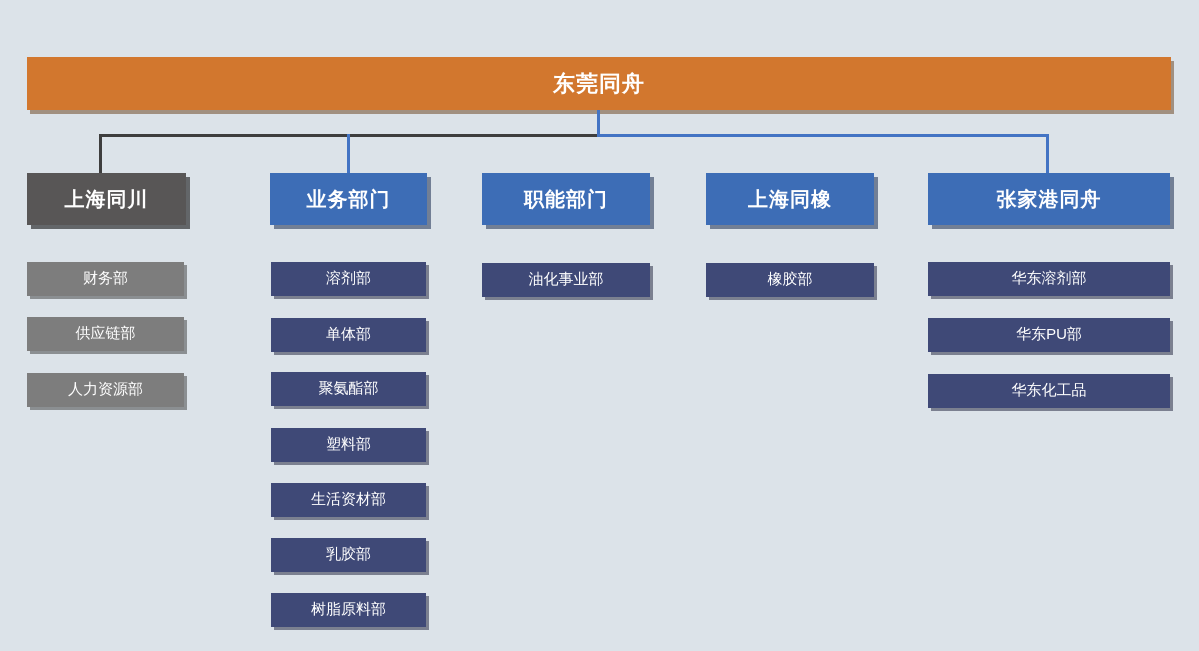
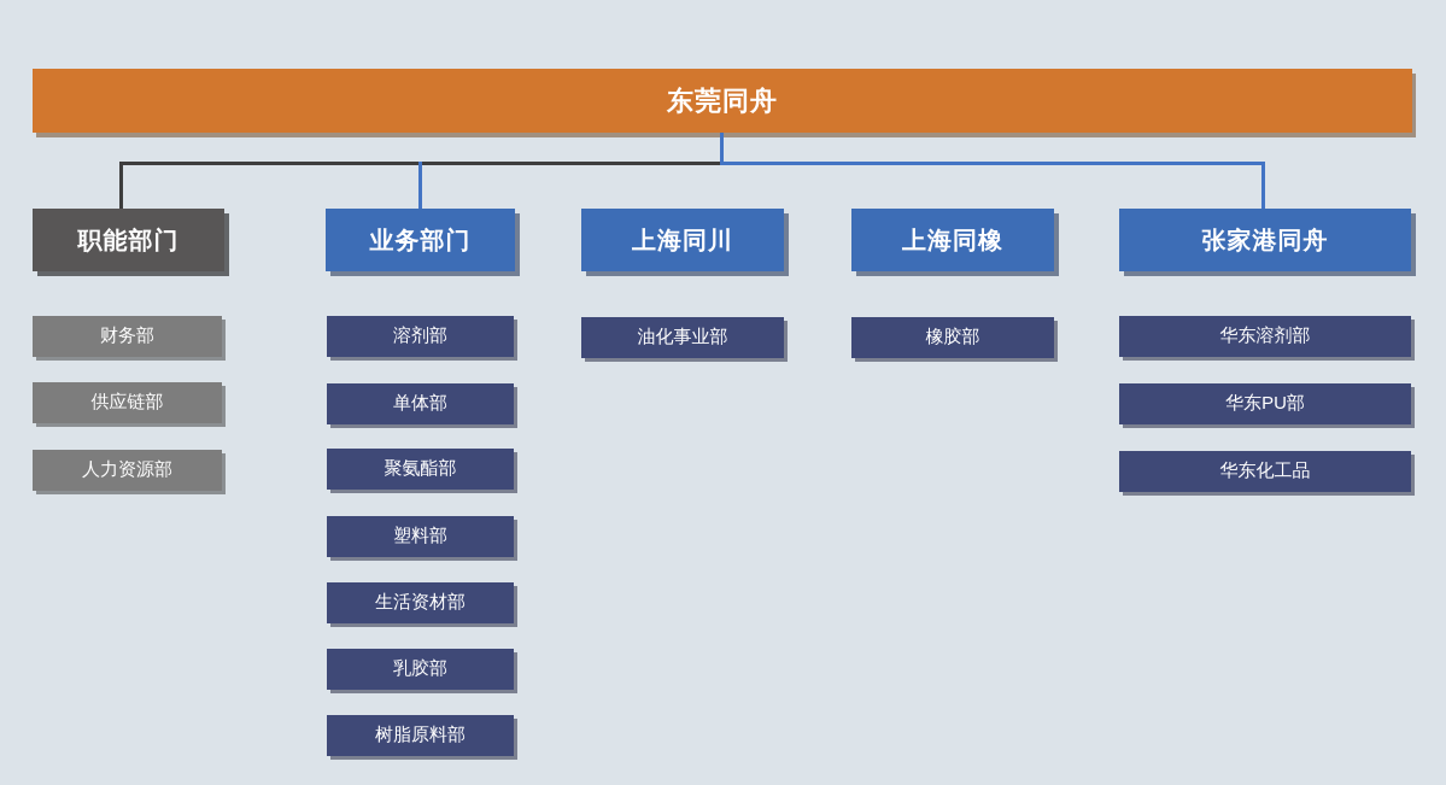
  东莞同舟
- 上海同川
+ 职能部门
  业务部门
- 职能部门
+ 上海同川
  上海同橡
  张家港同舟
  财务部
  供应链部
  人力资源部
  溶剂部
  单体部
  聚氨酯部
  塑料部
  生活资材部
  乳胶部
  树脂原料部
  油化事业部
  橡胶部
  华东溶剂部
  华东PU部
  华东化工品
